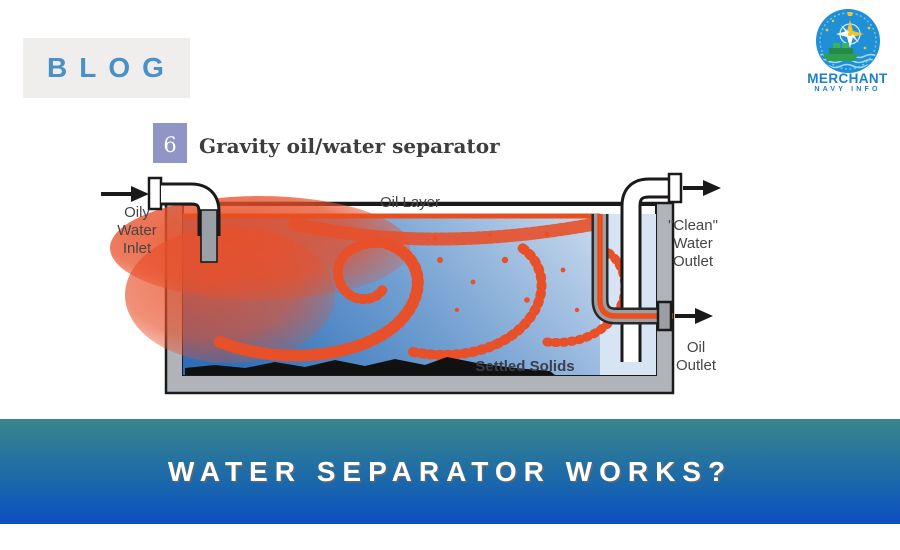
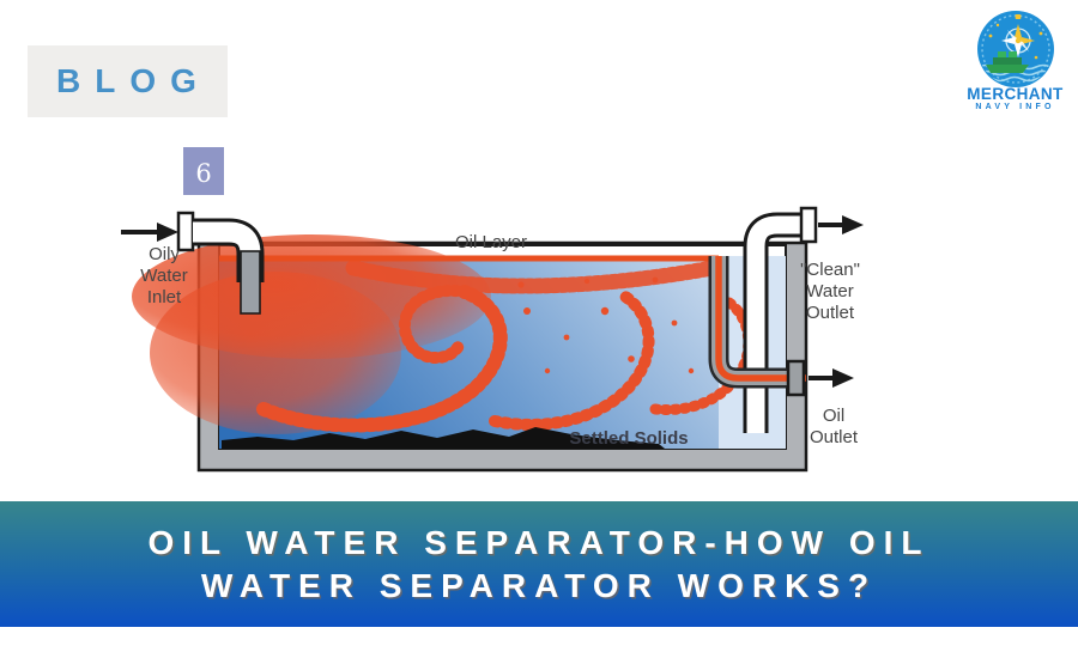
  BLOG
  MERCHANT
  6
- Gravity oil/water separator
  Settled Solids
  Oil Layer
  Oily
  Water
  Inlet
  "Clean"
  Water
  Outlet
  Oil
  Outlet
+ OIL WATER SEPARATOR-HOW OIL
  WATER SEPARATOR WORKS?
